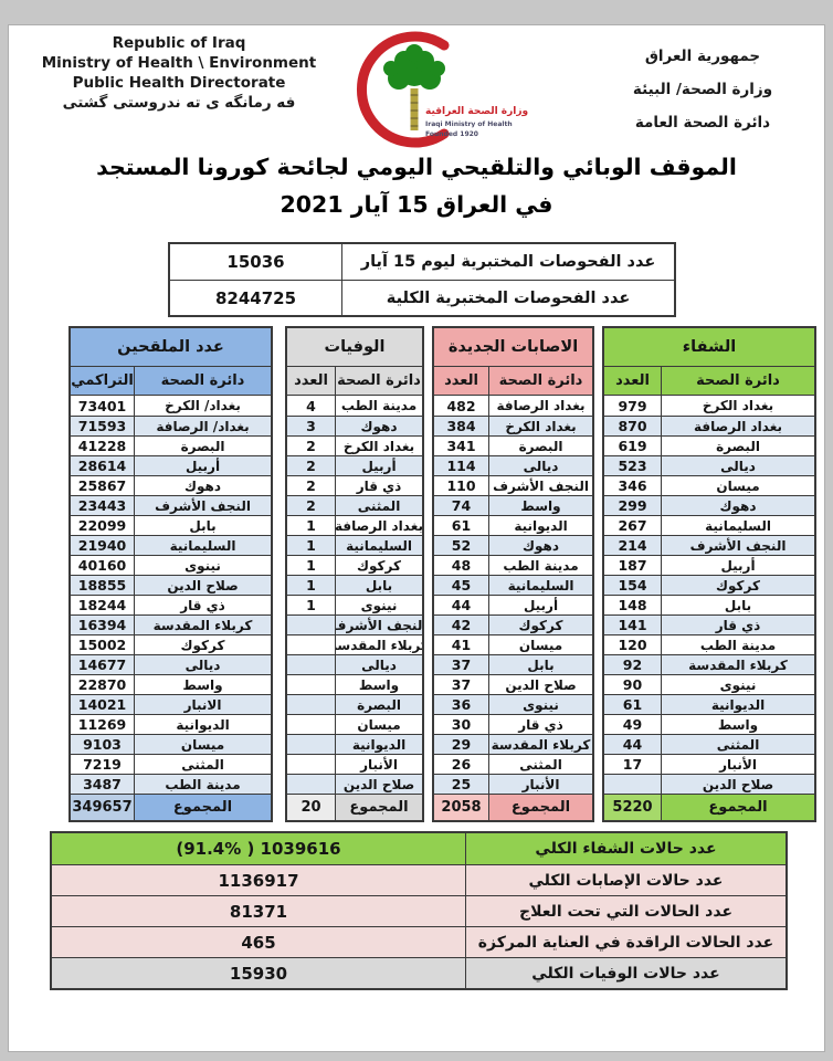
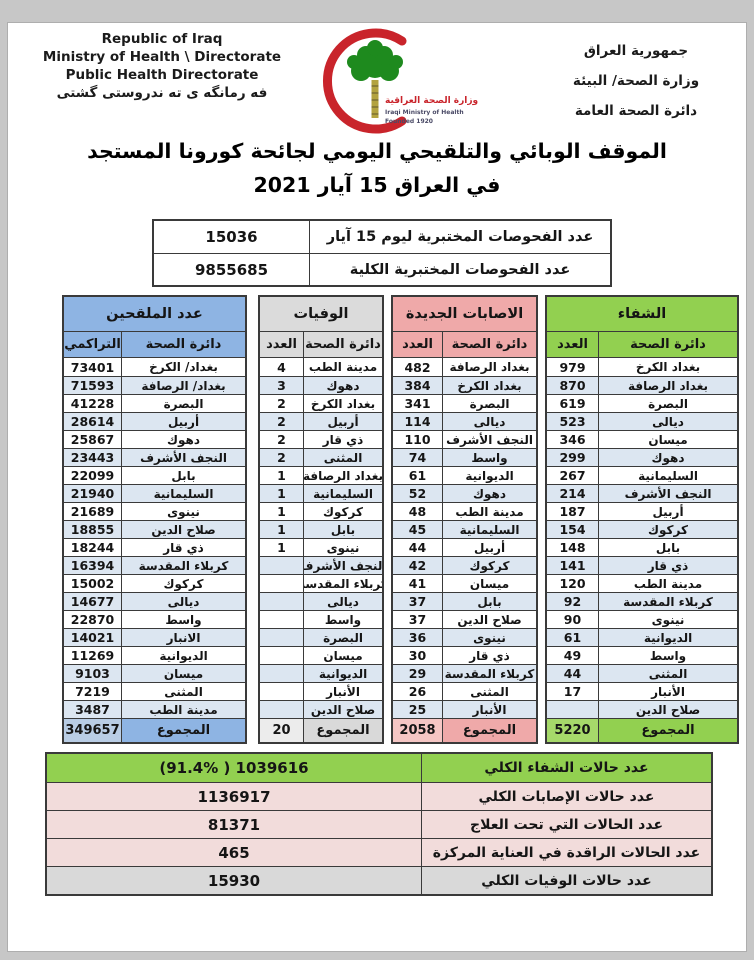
  Republic of Iraq
- Ministry of Health \ Environment
+ Ministry of Health \ Directorate
  Public Health Directorate
  فه رمانگه ى ته ندروستى گشتى
  وزارة الصحة العراقية
  جمهورية العراق
  وزارة الصحة/ البيئة
  دائرة الصحة العامة
  الموقف الوبائي والتلقيحي اليومي لجائحة كورونا المستجد
  في العراق 15 آيار 2021
  15036
  عدد الفحوصات المختبرية ليوم 15 آيار
- 8244725
+ 9855685
  عدد الفحوصات المختبرية الكلية
  عدد الملقحين
  التراكمي
  دائرة الصحة
  73401
  بغداد/ الكرخ
  71593
  بغداد/ الرصافة
  41228
  البصرة
  28614
  أربيل
  25867
  دهوك
  23443
  النجف الأشرف
  22099
  بابل
  21940
  السليمانية
- 40160
+ 21689
  نينوى
  18855
  صلاح الدين
  18244
  ذي قار
  16394
  كربلاء المقدسة
  15002
  كركوك
  14677
  ديالى
  22870
  واسط
  14021
  الانبار
  11269
  الديوانية
  9103
  ميسان
  7219
  المثنى
  3487
  مدينة الطب
  349657
  المجموع
  الوفيات
  العدد
  دائرة الصحة
  4
  مدينة الطب
  3
  دهوك
  2
  بغداد الكرخ
  2
  أربيل
  2
  ذي قار
  2
  المثنى
  1
  بغداد الرصافة
  1
  السليمانية
  1
  كركوك
  1
  بابل
  1
  نينوى
  لنجف الأشرف
  ربلاء المقدس
  ديالى
  واسط
  البصرة
  ميسان
  الديوانية
  الأنبار
  صلاح الدين
  20
  المجموع
  الاصابات الجديدة
  العدد
  دائرة الصحة
  482
  بغداد الرصافة
  384
  بغداد الكرخ
  341
  البصرة
  114
  ديالى
  110
  النجف الأشرف
  74
  واسط
  61
  الديوانية
  52
  دهوك
  48
  مدينة الطب
  45
  السليمانية
  44
  أربيل
  42
  كركوك
  41
  ميسان
  37
  بابل
  37
  صلاح الدين
  36
  نينوى
  30
  ذي قار
  29
  كربلاء المقدسة
  26
  المثنى
  25
  الأنبار
  2058
  المجموع
  الشفاء
  العدد
  دائرة الصحة
  979
  بغداد الكرخ
  870
  بغداد الرصافة
  619
  البصرة
  523
  ديالى
  346
  ميسان
  299
  دهوك
  267
  السليمانية
  214
  النجف الأشرف
  187
  أربيل
  154
  كركوك
  148
  بابل
  141
  ذي قار
  120
  مدينة الطب
  92
  كربلاء المقدسة
  90
  نينوى
  61
  الديوانية
  49
  واسط
  44
  المثنى
  17
  الأنبار
  صلاح الدين
  5220
  المجموع
  (91.4% ) 1039616
  عدد حالات الشفاء الكلي
  1136917
  عدد حالات الإصابات الكلي
  81371
  عدد الحالات التي تحت العلاج
  465
  عدد الحالات الراقدة في العناية المركزة
  15930
  عدد حالات الوفيات الكلي
